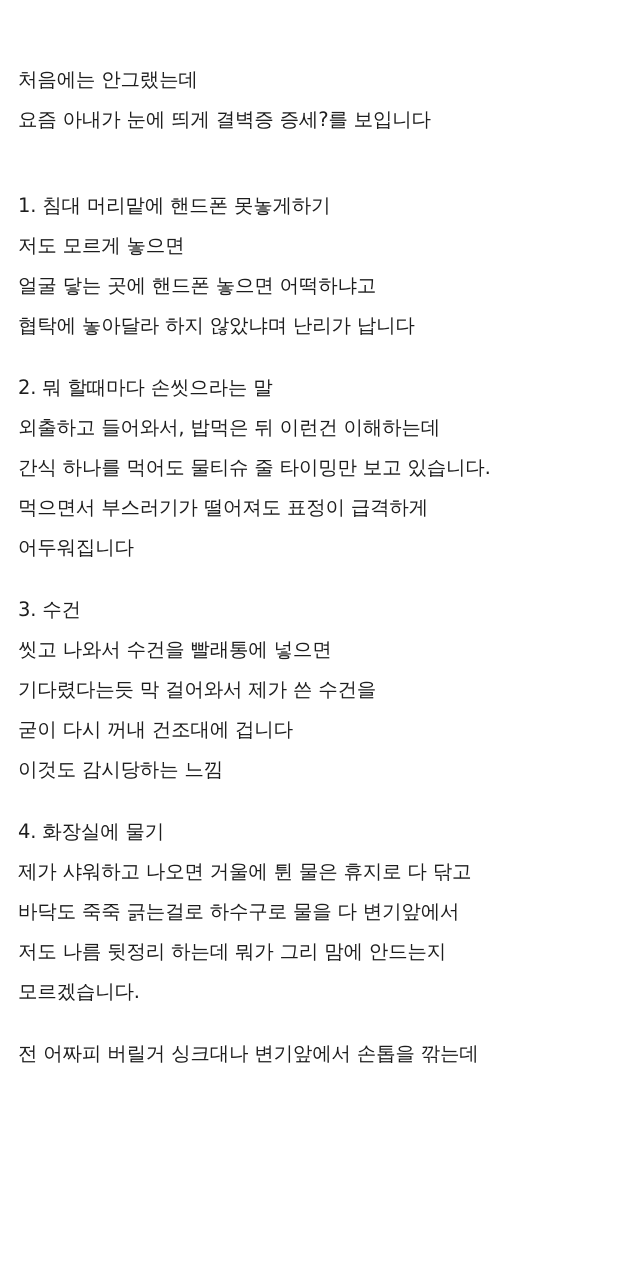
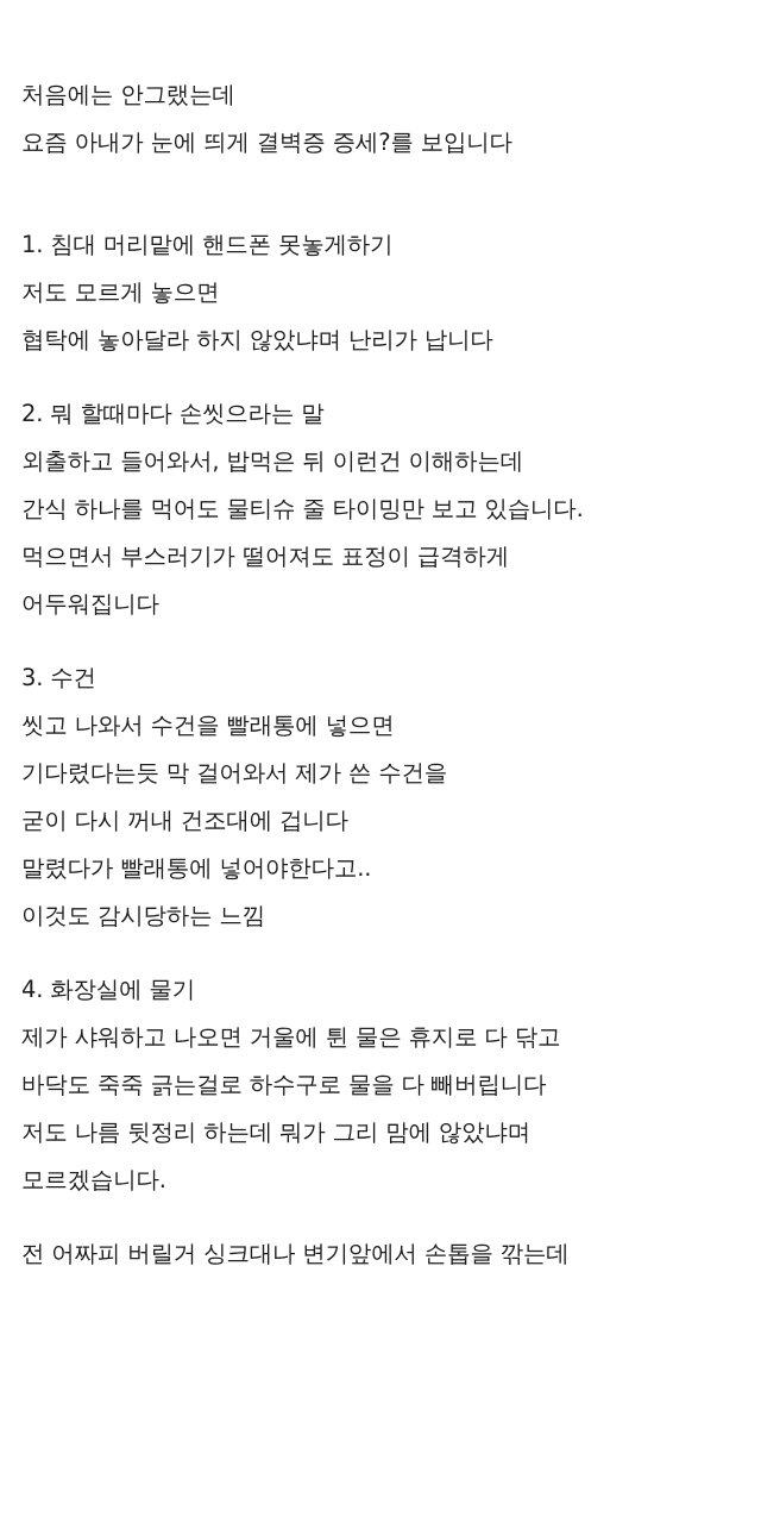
  처음에는 안그랬는데
  요즘 아내가 눈에 띄게 결벽증 증세?를 보입니다
  1. 침대 머리맡에 핸드폰 못놓게하기
  저도 모르게 놓으면
- 얼굴 닿는 곳에 핸드폰 놓으면 어떡하냐고
  협탁에 놓아달라 하지 않았냐며 난리가 납니다
  2. 뭐 할때마다 손씻으라는 말
  외출하고 들어와서, 밥먹은 뒤 이런건 이해하는데
  간식 하나를 먹어도 물티슈 줄 타이밍만 보고 있습니다.
  먹으면서 부스러기가 떨어져도 표정이 급격하게
  어두워집니다
  3. 수건
  씻고 나와서 수건을 빨래통에 넣으면
  기다렸다는듯 막 걸어와서 제가 쓴 수건을
  굳이 다시 꺼내 건조대에 겁니다
+ 말렸다가 빨래통에 넣어야한다고..
  이것도 감시당하는 느낌
  4. 화장실에 물기
  제가 샤워하고 나오면 거울에 튄 물은 휴지로 다 닦고
- 바닥도 죽죽 긁는걸로 하수구로 물을 다 변기앞에서
+ 바닥도 죽죽 긁는걸로 하수구로 물을 다 빼버립니다
- 저도 나름 뒷정리 하는데 뭐가 그리 맘에 안드는지
+ 저도 나름 뒷정리 하는데 뭐가 그리 맘에 않았냐며
  모르겠습니다.
  전 어짜피 버릴거 싱크대나 변기앞에서 손톱을 깎는데
